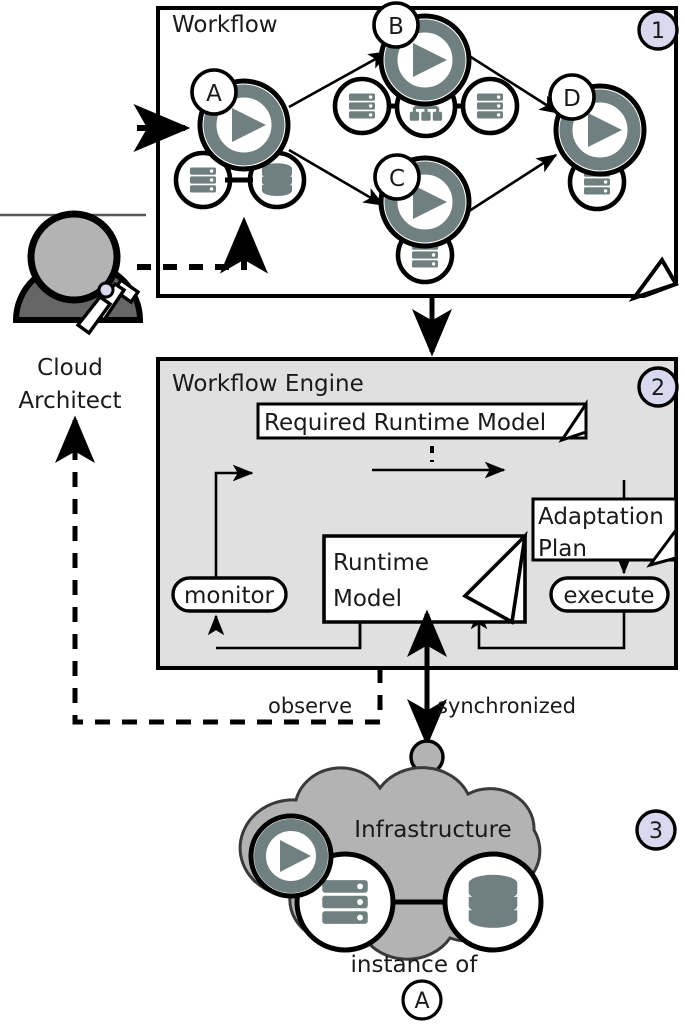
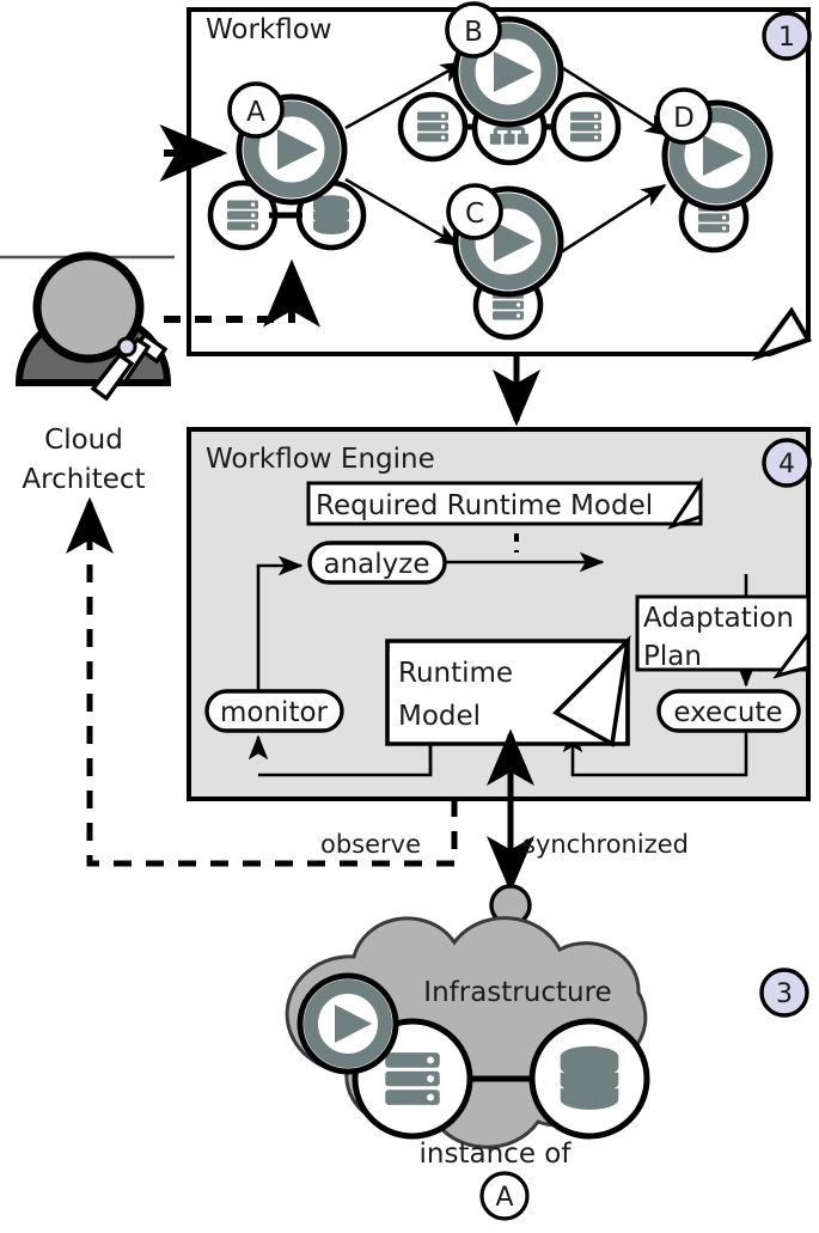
  Cloud
  Architect
  Workflow
  1
  A
  B
  C
  D
  Workflow Engine
- 2
+ 4
  Required Runtime Model
+ analyze
  Adaptation
  Plan
  execute
  monitor
  Runtime
  Model
  observe
  synchronized
  Infrastructure
  3
  instance of
  A
